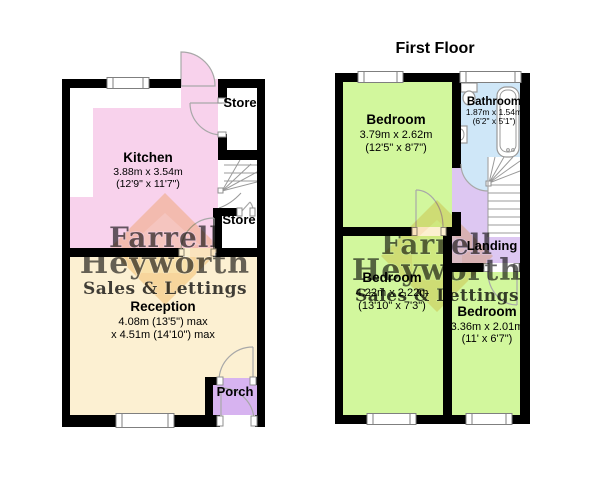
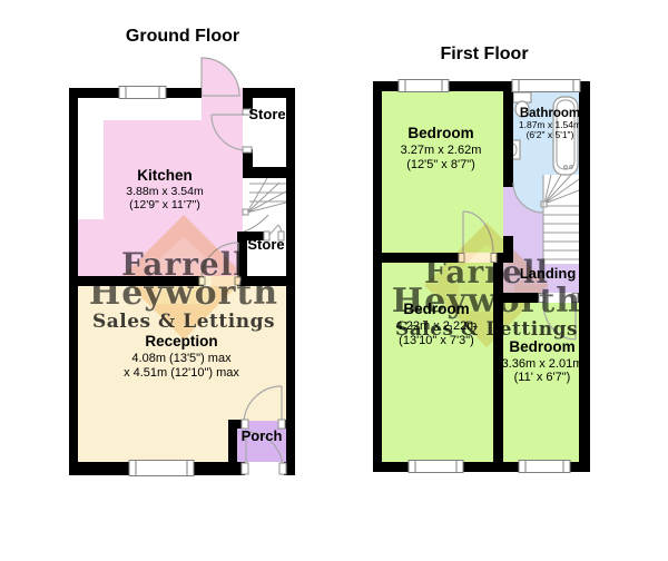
+ Ground Floor
  Kitchen
  3.88m x 3.54m
  (12'9" x 11'7")
  Store
  Store
  Reception
  4.08m (13'5") max
- x 4.51m (14'10") max
+ x 4.51m (12'10") max
  Porch
  First Floor
  Bedroom
- 3.79m x 2.62m
+ 3.27m x 2.62m
  (12'5" x 8'7")
  Bathroom
  1.87m x 1.54m
  (6'2" x 5'1")
  Landing
  Bedroom
  4.22m x 2.22m
  (13'10" x 7'3")
  Bedroom
  3.36m x 2.01m
  (11' x 6'7")
  Farrell
  Heyworth
  Sales & Lettings
  Farrell
  Heyworth
  Sales & Lettings
